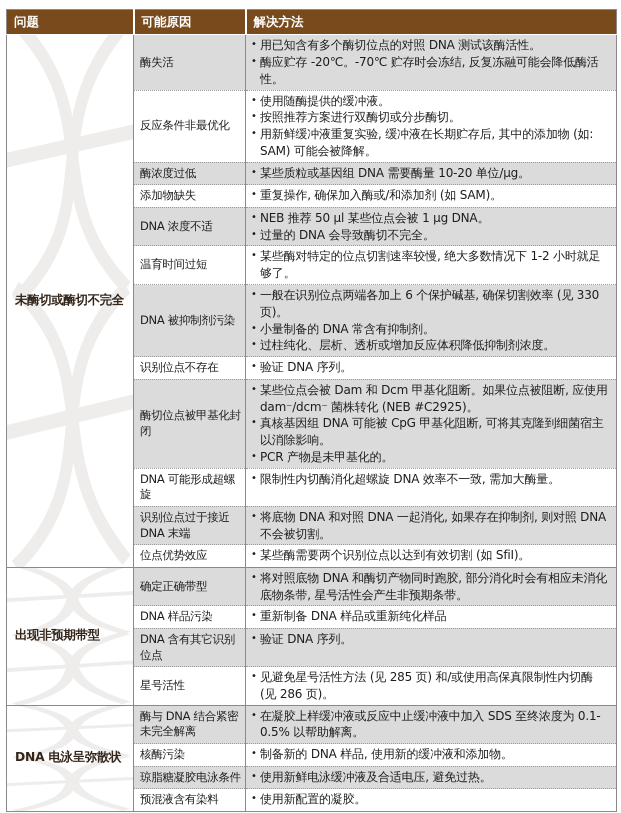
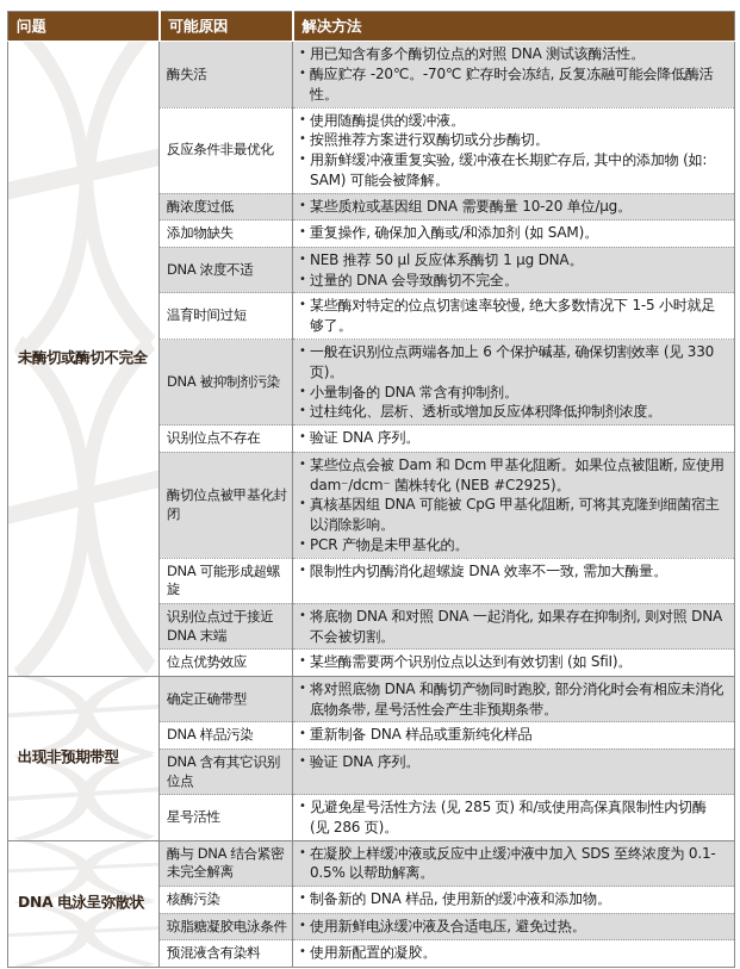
  问题	可能原因	解决方法
  未酶切或酶切不完全	酶失活	• 用已知含有多个酶切位点的对照 DNA 测试该酶活性。• 酶应贮存 -20℃。-70℃ 贮存时会冻结, 反复冻融可能会降低酶活性。
  反应条件非最优化	• 使用随酶提供的缓冲液。• 按照推荐方案进行双酶切或分步酶切。• 用新鲜缓冲液重复实验, 缓冲液在长期贮存后, 其中的添加物 (如: SAM) 可能会被降解。
  酶浓度过低	• 某些质粒或基因组 DNA 需要酶量 10-20 单位/µg。
  添加物缺失	• 重复操作, 确保加入酶或/和添加剂 (如 SAM)。
- DNA 浓度不适	• NEB 推荐 50 µl 某些位点会被 1 µg DNA。• 过量的 DNA 会导致酶切不完全。
+ DNA 浓度不适	• NEB 推荐 50 µl 反应体系酶切 1 µg DNA。• 过量的 DNA 会导致酶切不完全。
- 温育时间过短	• 某些酶对特定的位点切割速率较慢, 绝大多数情况下 1-2 小时就足够了。
+ 温育时间过短	• 某些酶对特定的位点切割速率较慢, 绝大多数情况下 1-5 小时就足够了。
  DNA 被抑制剂污染	• 一般在识别位点两端各加上 6 个保护碱基, 确保切割效率 (见 330 页)。• 小量制备的 DNA 常含有抑制剂。• 过柱纯化、层析、透析或增加反应体积降低抑制剂浓度。
  识别位点不存在	• 验证 DNA 序列。
  酶切位点被甲基化封闭	• 某些位点会被 Dam 和 Dcm 甲基化阻断。如果位点被阻断, 应使用 dam⁻/dcm⁻ 菌株转化 (NEB #C2925)。• 真核基因组 DNA 可能被 CpG 甲基化阻断, 可将其克隆到细菌宿主以消除影响。• PCR 产物是未甲基化的。
  DNA 可能形成超螺旋	• 限制性内切酶消化超螺旋 DNA 效率不一致, 需加大酶量。
  识别位点过于接近 DNA 末端	• 将底物 DNA 和对照 DNA 一起消化, 如果存在抑制剂, 则对照 DNA 不会被切割。
  位点优势效应	• 某些酶需要两个识别位点以达到有效切割 (如 SfiI)。
  出现非预期带型	确定正确带型	• 将对照底物 DNA 和酶切产物同时跑胶, 部分消化时会有相应未消化底物条带, 星号活性会产生非预期条带。
  DNA 样品污染	• 重新制备 DNA 样品或重新纯化样品
  DNA 含有其它识别位点	• 验证 DNA 序列。
  星号活性	• 见避免星号活性方法 (见 285 页) 和/或使用高保真限制性内切酶 (见 286 页)。
  DNA 电泳呈弥散状	酶与 DNA 结合紧密未完全解离	• 在凝胶上样缓冲液或反应中止缓冲液中加入 SDS 至终浓度为 0.1-0.5% 以帮助解离。
  核酶污染	• 制备新的 DNA 样品, 使用新的缓冲液和添加物。
  琼脂糖凝胶电泳条件	• 使用新鲜电泳缓冲液及合适电压, 避免过热。
  预混液含有染料	• 使用新配置的凝胶。
